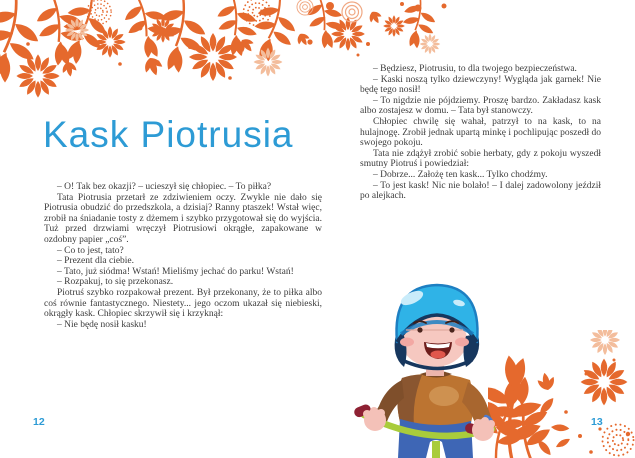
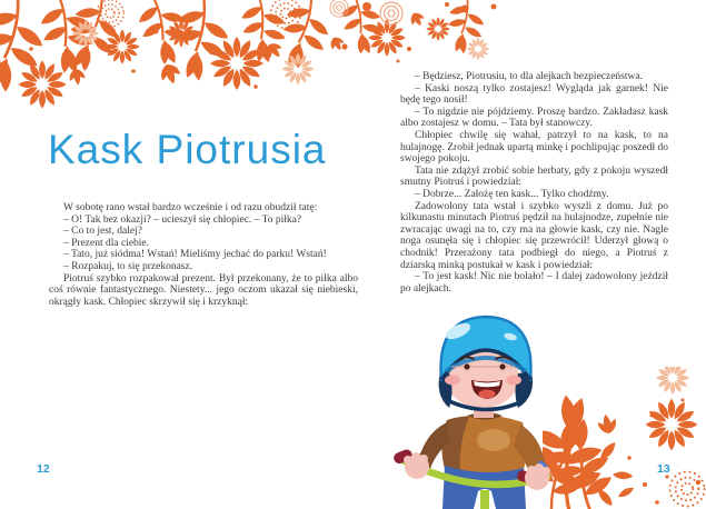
  Kask Piotrusia
+ W sobotę rano wstał bardzo wcześnie i od razu obudził tatę:
  – O! Tak bez okazji? – ucieszył się chłopiec. – To piłka?
- Tata Piotrusia przetarł ze zdziwieniem oczy. Zwykle nie dało się Piotrusia obudzić do przedszkola, a dzisiaj? Ranny ptaszek! Wstał więc, zrobił na śniadanie tosty z dżemem i szybko przygotował się do wyjścia. Tuż przed drzwiami wręczył Piotrusiowi okrągłe, zapakowane w ozdobny papier „coś”.
- – Co to jest, tato?
+ – Co to jest, dalej?
  – Prezent dla ciebie.
  – Tato, już siódma! Wstań! Mieliśmy jechać do parku! Wstań!
  – Rozpakuj, to się przekonasz.
  Piotruś szybko rozpakował prezent. Był przekonany, że to piłka albo coś równie fantastycznego. Niestety... jego oczom ukazał się niebieski, okrągły kask. Chłopiec skrzywił się i krzyknął:
- – Nie będę nosił kasku!
- – Będziesz, Piotrusiu, to dla twojego bezpieczeństwa.
+ – Będziesz, Piotrusiu, to dla alejkach bezpieczeństwa.
- – Kaski noszą tylko dziewczyny! Wygląda jak garnek! Nie będę tego nosił!
+ – Kaski noszą tylko zostajesz! Wygląda jak garnek! Nie będę tego nosił!
  – To nigdzie nie pójdziemy. Proszę bardzo. Zakładasz kask albo zostajesz w domu. – Tata był stanowczy.
  Chłopiec chwilę się wahał, patrzył to na kask, to na hulajnogę. Zrobił jednak upartą minkę i pochlipując poszedł do swojego pokoju.
  Tata nie zdążył zrobić sobie herbaty, gdy z pokoju wyszedł smutny Piotruś i powiedział:
  – Dobrze... Założę ten kask... Tylko chodźmy.
+ Zadowolony tata wstał i szybko wyszli z domu. Już po kilkunastu minutach Piotruś pędził na hulajnodze, zupełnie nie zwracając uwagi na to, czy ma na głowie kask, czy nie. Nagle noga osunęła się i chłopiec się przewrócił! Uderzył głową o chodnik! Przerażony tata podbiegł do niego, a Piotruś z dziarską minką postukał w kask i powiedział:
  – To jest kask! Nic nie bolało! – I dalej zadowolony jeździł po alejkach.
  12
  13
